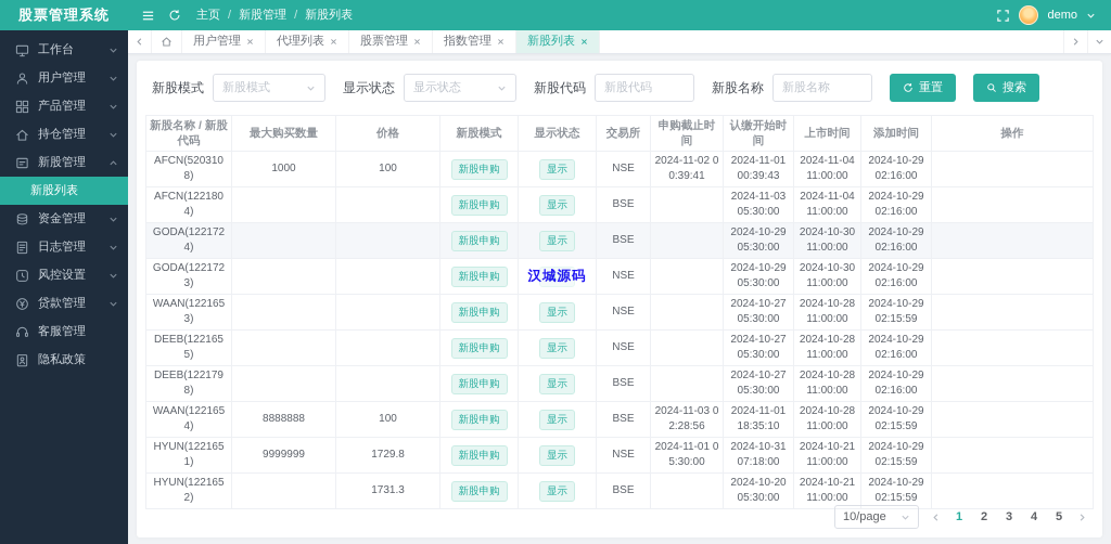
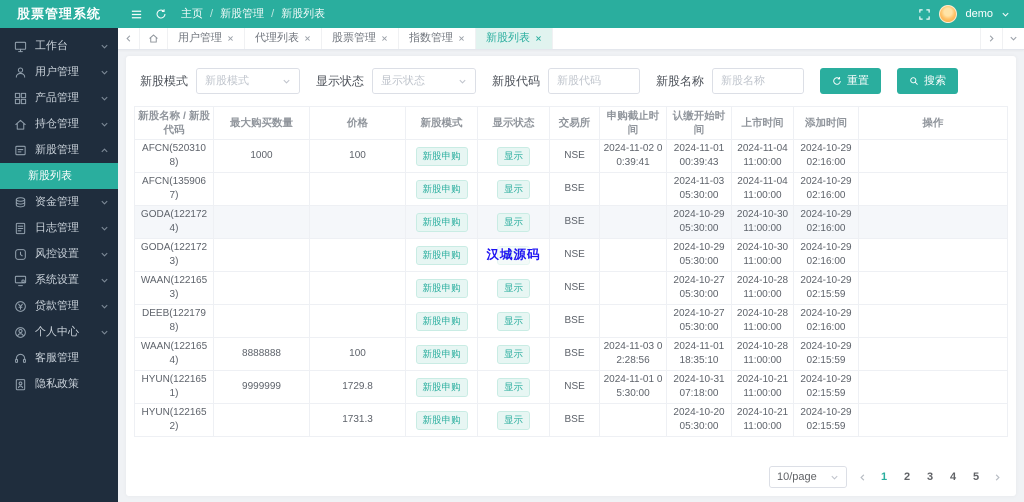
  股票管理系统
  主页
  /
  新股管理
  /
  新股列表
  demo
  工作台
  用户管理
  产品管理
  持仓管理
  新股管理
  新股列表
  资金管理
  日志管理
  风控设置
+ 系统设置
  贷款管理
+ 个人中心
  客服管理
  隐私政策
  用户管理
  代理列表
  股票管理
  指数管理
  新股列表
  新股模式
  新股模式
  显示状态
  显示状态
  新股代码
  新股代码
  新股名称
  新股名称
  重置
  搜索
  新股名称 / 新股代码	最大购买数量	价格	新股模式	显示状态	交易所	申购截止时间	认缴开始时间	上市时间	添加时间	操作
  AFCN(5203108)	1000	100	新股申购	显示	NSE	2024-11-02 00:39:41	2024-11-01 00:39:43	2024-11-04 11:00:00	2024-10-29 02:16:00
- AFCN(1221804)			新股申购	显示	BSE		2024-11-03 05:30:00	2024-11-04 11:00:00	2024-10-29 02:16:00
+ AFCN(1359067)			新股申购	显示	BSE		2024-11-03 05:30:00	2024-11-04 11:00:00	2024-10-29 02:16:00
  GODA(1221724)			新股申购	显示	BSE		2024-10-29 05:30:00	2024-10-30 11:00:00	2024-10-29 02:16:00
  GODA(1221723)			新股申购	显示汉城源码	NSE		2024-10-29 05:30:00	2024-10-30 11:00:00	2024-10-29 02:16:00
  WAAN(1221653)			新股申购	显示	NSE		2024-10-27 05:30:00	2024-10-28 11:00:00	2024-10-29 02:15:59
- DEEB(1221655)			新股申购	显示	NSE		2024-10-27 05:30:00	2024-10-28 11:00:00	2024-10-29 02:16:00
  DEEB(1221798)			新股申购	显示	BSE		2024-10-27 05:30:00	2024-10-28 11:00:00	2024-10-29 02:16:00
  WAAN(1221654)	8888888	100	新股申购	显示	BSE	2024-11-03 02:28:56	2024-11-01 18:35:10	2024-10-28 11:00:00	2024-10-29 02:15:59
  HYUN(1221651)	9999999	1729.8	新股申购	显示	NSE	2024-11-01 05:30:00	2024-10-31 07:18:00	2024-10-21 11:00:00	2024-10-29 02:15:59
  HYUN(1221652)		1731.3	新股申购	显示	BSE		2024-10-20 05:30:00	2024-10-21 11:00:00	2024-10-29 02:15:59
  10/page
  1
  2
  3
  4
  5
